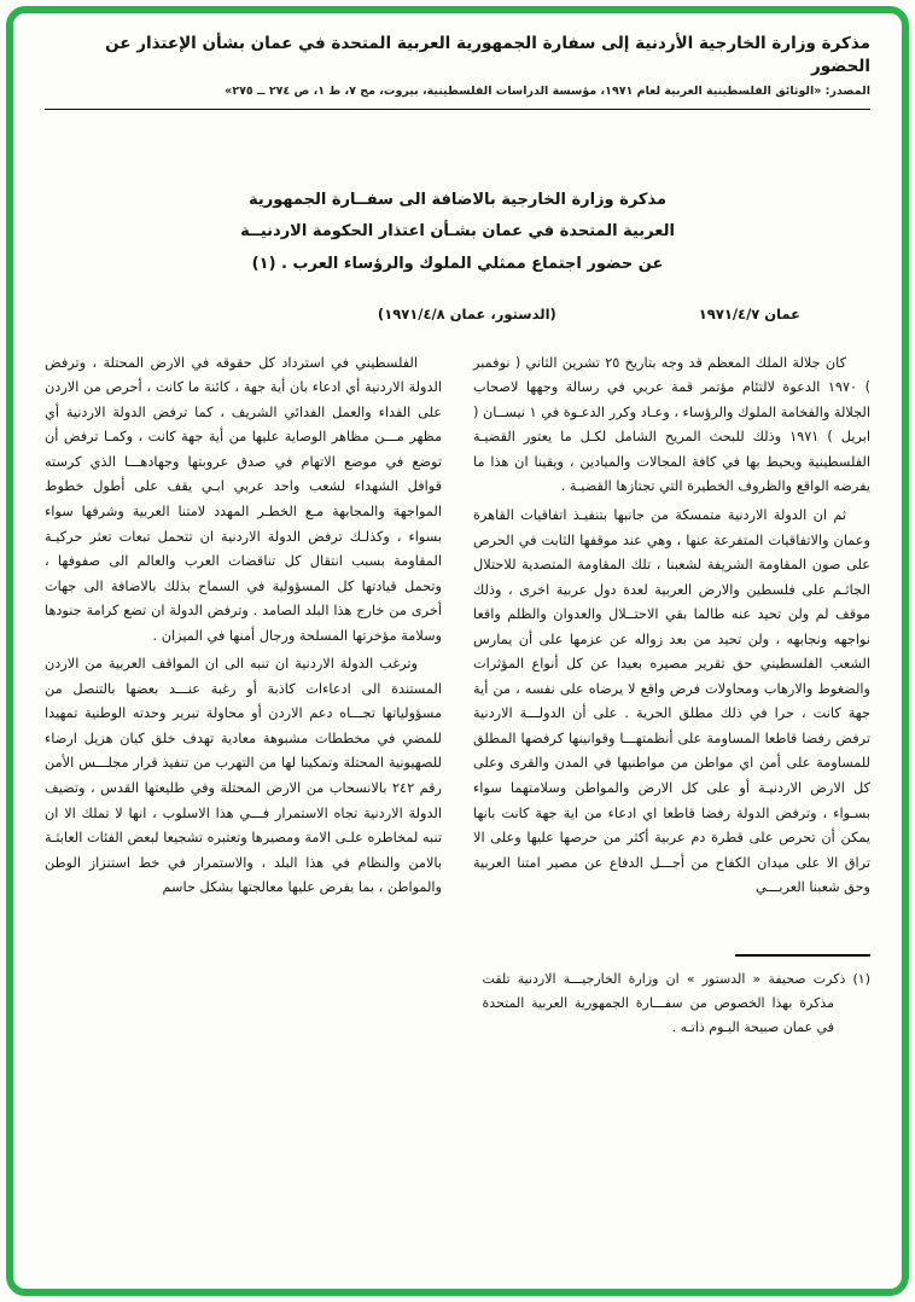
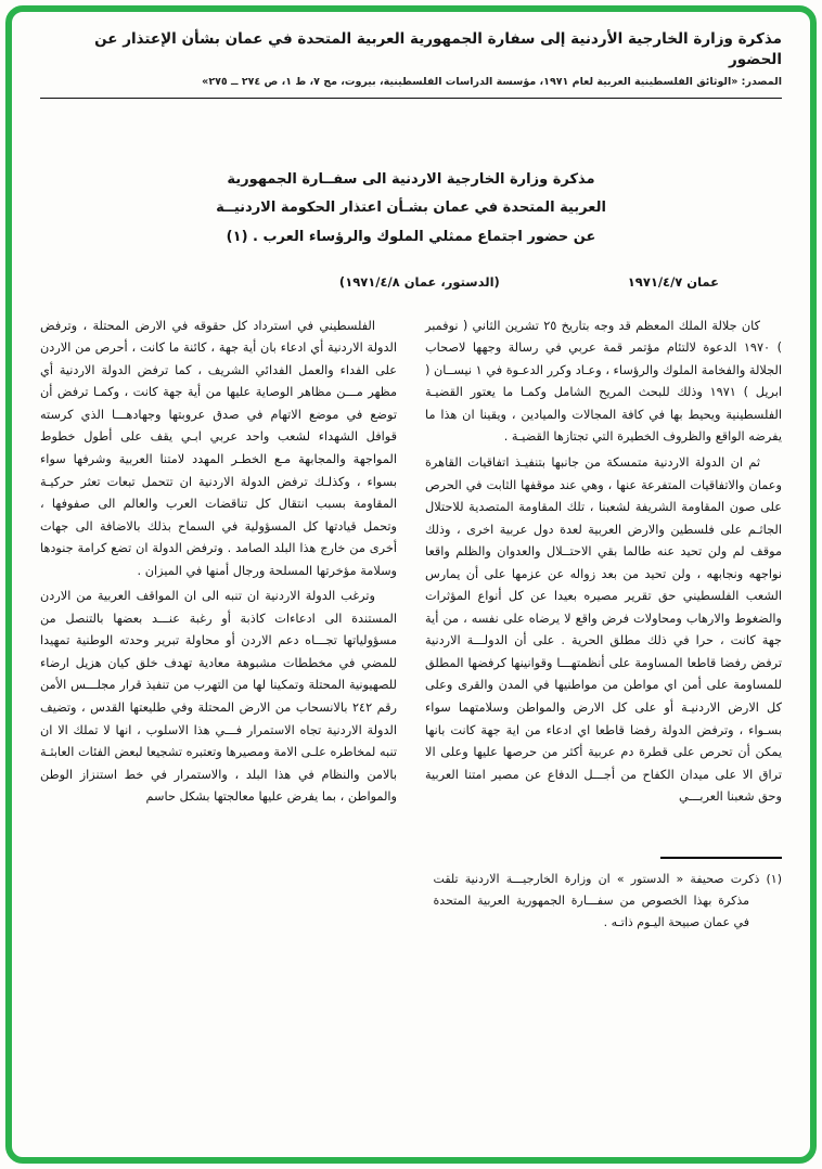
  مذكرة وزارة الخارجية الأردنية إلى سفارة الجمهورية العربية المتحدة في عمان بشأن الإعتذار عن الحضور
  المصدر: «الوثائق الفلسطينية العربية لعام ١٩٧١، مؤسسة الدراسات الفلسطينية، بيروت، مج ٧، ط ١، ص ٢٧٤ ــ ٢٧٥»
- مذكرة وزارة الخارجية بالاضافة الى سفــارة الجمهورية
+ مذكرة وزارة الخارجية الاردنية الى سفــارة الجمهورية
  العربية المتحدة في عمان بشـأن اعتذار الحكومة الاردنيــة
  عن حضور اجتماع ممثلي الملوك والرؤساء العرب . (١)
  عمان ١٩٧١/٤/٧
  (الدستور، عمان ١٩٧١/٤/٨)
- كان جلالة الملك المعظم قد وجه بتاريخ ٢٥ تشرين الثاني ( نوفمبر ) ١٩٧٠ الدعوة لالتئام مؤتمر قمة عربي في رسالة وجهها لاصحاب الجلالة والفخامة الملوك والرؤساء ، وعـاد وكرر الدعـوة في ١ نيســان ( ابريل ) ١٩٧١ وذلك للبحث المريح الشامل لكـل ما يعتور القضيـة الفلسطينية ويحيط بها في كافة المجالات والميادين ، ويقينا ان هذا ما يفرضه الواقع والظروف الخطيرة التي تجتازها القضيـة .
+ كان جلالة الملك المعظم قد وجه بتاريخ ٢٥ تشرين الثاني ( نوفمبر ) ١٩٧٠ الدعوة لالتئام مؤتمر قمة عربي في رسالة وجهها لاصحاب الجلالة والفخامة الملوك والرؤساء ، وعـاد وكرر الدعـوة في ١ نيســان ( ابريل ) ١٩٧١ وذلك للبحث المريح الشامل وكمـا ما يعتور القضيـة الفلسطينية ويحيط بها في كافة المجالات والميادين ، ويقينا ان هذا ما يفرضه الواقع والظروف الخطيرة التي تجتازها القضيـة .
  ثم ان الدولة الاردنية متمسكة من جانبها بتنفيـذ اتفاقيات القاهرة وعمان والاتفاقيات المتفرعة عنها ، وهي عند موقفها الثابت في الحرص على صون المقاومة الشريفة لشعبنا ، تلك المقاومة المتصدية للاحتلال الجاثـم على فلسطين والارض العربية لعدة دول عربية اخرى ، وذلك موقف لم ولن تحيد عنه طالما بقي الاحتــلال والعدوان والظلم واقعا نواجهه ونجابهه ، ولن تحيد من بعد زواله عن عزمها على أن يمارس الشعب الفلسطيني حق تقرير مصيره بعيدا عن كل أنواع المؤثرات والضغوط والارهاب ومحاولات فرض واقع لا يرضاه على نفسه ، من أية جهة كانت ، حرا في ذلك مطلق الحرية . على أن الدولـــة الاردنية ترفض رفضا قاطعا المساومة على أنظمتهـــا وقوانينها كرفضها المطلق للمساومة على أمن اي مواطن من مواطنيها في المدن والقرى وعلى كل الارض الاردنيـة أو على كل الارض والمواطن وسلامتهما سواء بسـواء ، وترفض الدولة رفضا قاطعا اي ادعاء من اية جهة كانت بانها يمكن أن تحرص على قطرة دم عربية أكثر من حرصها عليها وعلى الا تراق الا على ميدان الكفاح من أجـــل الدفاع عن مصير امتنا العربية وحق شعبنا العربـــي
  الفلسطيني في استرداد كل حقوقه في الارض المحتلة ، وترفض الدولة الاردنية أي ادعاء بان أية جهة ، كائنة ما كانت ، أحرص من الاردن على الفداء والعمل الفدائي الشريف ، كما ترفض الدولة الاردنية أي مظهر مـــن مظاهر الوصاية عليها من أية جهة كانت ، وكمـا ترفض أن توضع في موضع الاتهام في صدق عروبتها وجهادهـــا الذي كرسته قوافل الشهداء لشعب واحد عربي ابـي يقف على أطول خطوط المواجهة والمجابهة مـع الخطـر المهدد لامتنا العربية وشرفها سواء بسواء ، وكذلـك ترفض الدولة الاردنية ان تتحمل تبعات تعثر حركيـة المقاومة بسبب انتقال كل تناقضات العرب والعالم الى صفوفها ، وتحمل قيادتها كل المسؤولية في السماح بذلك بالاضافة الى جهات أخرى من خارج هذا البلد الصامد . وترفض الدولة ان تضع كرامة جنودها وسلامة مؤخرتها المسلحة ورجال أمنها في الميزان .
  وترغب الدولة الاردنية ان تنبه الى ان المواقف العربية من الاردن المستندة الى ادعاءات كاذبة أو رغبة عنـــد بعضها بالتنصل من مسؤولياتها تجـــاه دعم الاردن أو محاولة تبرير وحدته الوطنية تمهيدا للمضي في مخططات مشبوهة معادية تهدف خلق كيان هزيل ارضاء للصهيونية المحتلة وتمكينا لها من التهرب من تنفيذ قرار مجلـــس الأمن رقم ٢٤٢ بالانسحاب من الارض المحتلة وفي طليعتها القدس ، وتضيف الدولة الاردنية تجاه الاستمرار فـــي هذا الاسلوب ، انها لا تملك الا ان تنبه لمخاطره علـى الامة ومصيرها وتعتبره تشجيعا لبعض الفئات العابثـة بالامن والنظام في هذا البلد ، والاستمرار في خط استنزاز الوطن والمواطن ، بما يفرض عليها معالجتها بشكل حاسم
  (١) ذكرت صحيفة « الدستور » ان وزارة الخارجيـــة الاردنية تلقت مذكرة بهذا الخصوص من سفـــارة الجمهورية العربية المتحدة في عمان صبيحة اليـوم ذاتـه .
